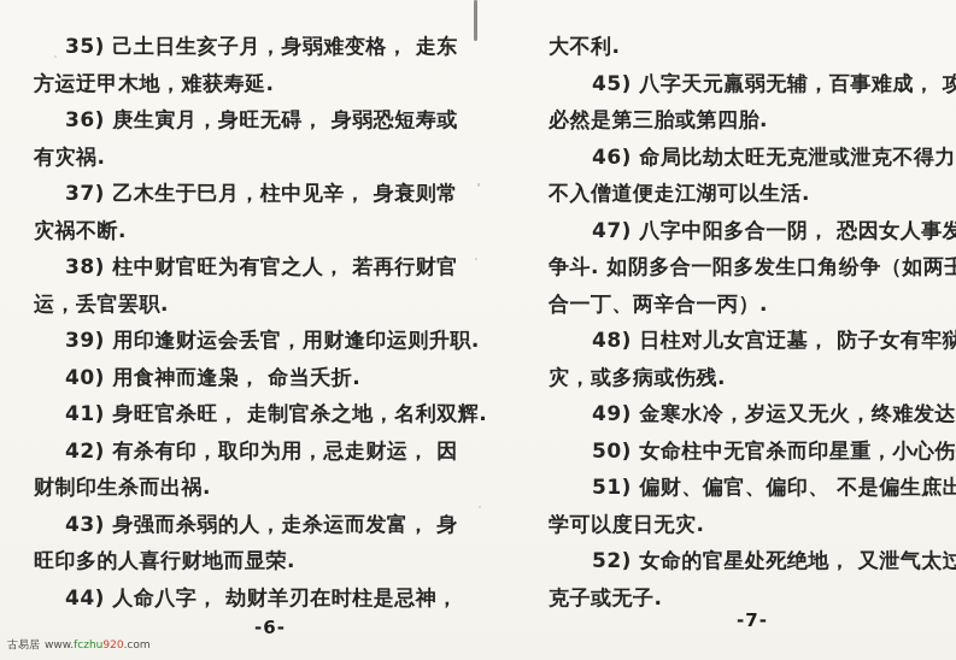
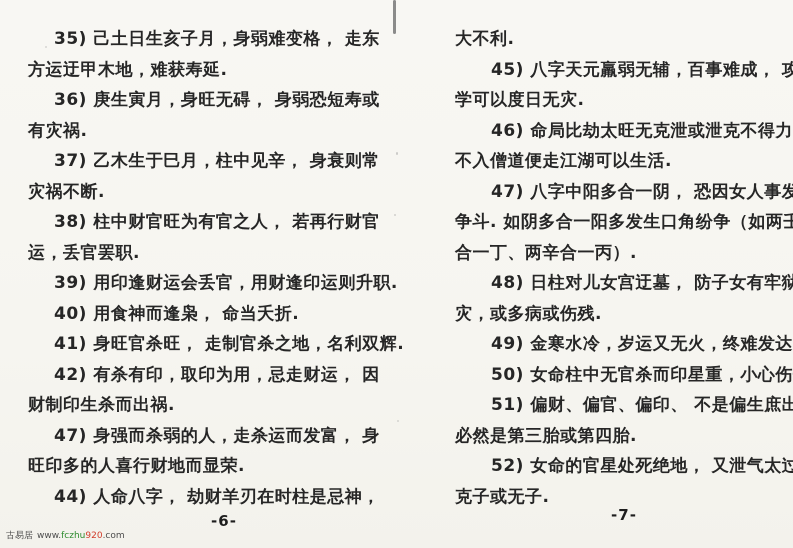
  35) 己土日生亥子月，身弱难变格， 走东
  方运迂甲木地，难获寿延.
  36) 庚生寅月，身旺无碍， 身弱恐短寿或
  有灾祸.
  37) 乙木生于巳月，柱中见辛， 身衰则常
  灾祸不断.
  38) 柱中财官旺为有官之人， 若再行财官
  运，丢官罢职.
  39) 用印逢财运会丢官，用财逢印运则升职.
  40) 用食神而逢枭， 命当夭折.
  41) 身旺官杀旺， 走制官杀之地，名利双辉.
  42) 有杀有印，取印为用，忌走财运， 因
  财制印生杀而出祸.
- 43) 身强而杀弱的人，走杀运而发富， 身
+ 47) 身强而杀弱的人，走杀运而发富， 身
  旺印多的人喜行财地而显荣.
  44) 人命八字， 劫财羊刃在时柱是忌神，
  大不利.
  45) 八字天元羸弱无辅，百事难成， 攻
- 必然是第三胎或第四胎.
+ 学可以度日无灾.
  46) 命局比劫太旺无克泄或泄克不得力
  不入僧道便走江湖可以生活.
  47) 八字中阳多合一阴， 恐因女人事发
  争斗. 如阴多合一阳多发生口角纷争（如两壬
  合一丁、两辛合一丙）.
  48) 日柱对儿女宫迂墓， 防子女有牢狱
  灾，或多病或伤残.
  49) 金寒水冷，岁运又无火，终难发达
  50) 女命柱中无官杀而印星重，小心伤
  51) 偏财、偏官、偏印、 不是偏生庶出
- 学可以度日无灾.
+ 必然是第三胎或第四胎.
  52) 女命的官星处死绝地， 又泄气太过
  克子或无子.
  -6-
  -7-
  古易居 www.fczhu920.com
